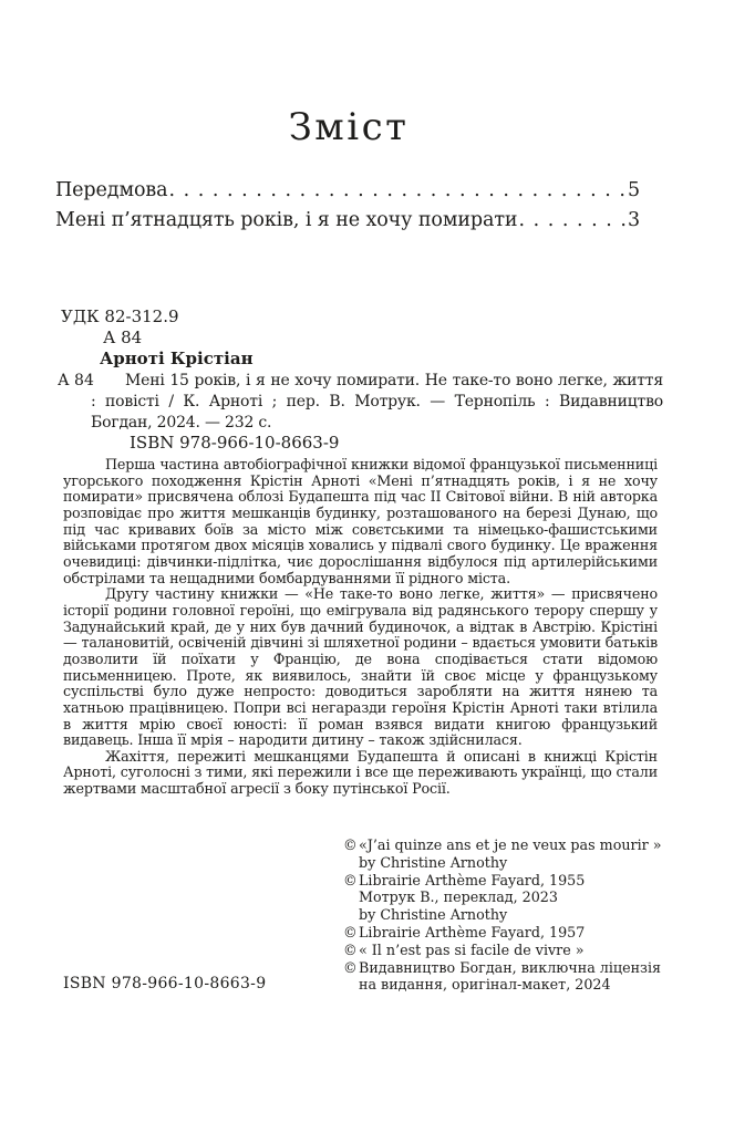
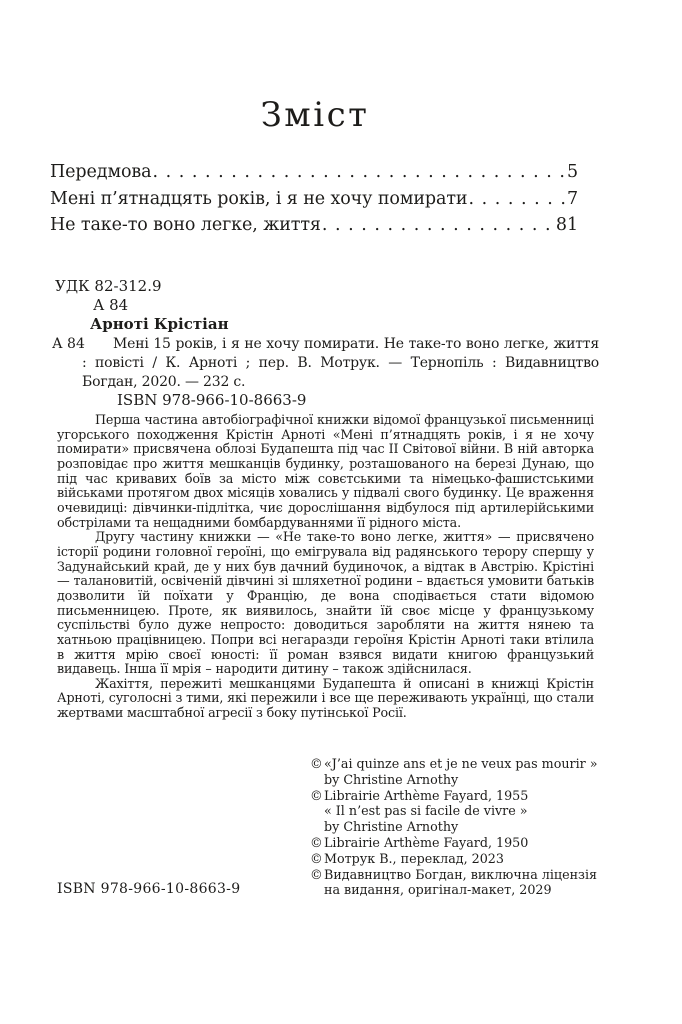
  Зміст
  Передмова
  5
  Мені п’ятнадцять років, і я не хочу помирати
- 3
+ 7
+ Не таке-то воно легке, життя
+ 81
  УДК 82-312.9
  А 84
  Арноті Крістіан
  А 84
- Мені 15 років, і я не хочу помирати. Не таке-то воно легке, життя : повісті / К. Арноті ; пер. В. Мотрук. — Тернопіль : Видавництво Богдан, 2024. — 232 с.
+ Мені 15 років, і я не хочу помирати. Не таке-то воно легке, життя : повісті / К. Арноті ; пер. В. Мотрук. — Тернопіль : Видавництво Богдан, 2020. — 232 с.
  ISBN 978-966-10-8663-9
  Перша частина автобіографічної книжки відомої французької письменниці угорського походження Крістін Арноті «Мені п’ятнадцять років, і я не хочу помирати» присвячена облозі Будапешта під час ІІ Світової війни. В ній авторка розповідає про життя мешканців будинку, розташованого на березі Дунаю, що під час кривавих боїв за місто між совєтськими та німецько-фашистськими військами протягом двох місяців ховались у підвалі свого будинку. Це враження очевидиці: дівчинки-підлітка, чиє дорослішання відбулося під артилерійськими обстрілами та нещадними бомбардуваннями її рідного міста.
  Другу частину книжки — «Не таке-то воно легке, життя» — присвячено історії родини головної героїні, що емігрувала від радянського терору спершу у Задунайський край, де у них був дачний будиночок, а відтак в Австрію. Крістіні — талановитій, освіченій дівчині зі шляхетної родини – вдається умовити батьків дозволити їй поїхати у Францію, де вона сподівається стати відомою письменницею. Проте, як виявилось, знайти їй своє місце у французькому суспільстві було дуже непросто: доводиться заробляти на життя нянею та хатньою працівницею. Попри всі негаразди героїня Крістін Арноті таки втілила в життя мрію своєї юності: її роман взявся видати книгою французький видавець. Інша її мрія – народити дитину – також здійснилася.
  Жахіття, пережиті мешканцями Будапешта й описані в книжці Крістін Арноті, суголосні з тими, які пережили і все ще переживають українці, що стали жертвами масштабної агресії з боку путінської Росії.
  ©
  «J’ai quinze ans et je ne veux pas mourir »
  by Christine Arnothy
  ©
  Librairie Arthème Fayard, 1955
- Мотрук В., переклад, 2023
+ « Il n’est pas si facile de vivre »
  by Christine Arnothy
  ©
- Librairie Arthème Fayard, 1957
+ Librairie Arthème Fayard, 1950
  ©
- « Il n’est pas si facile de vivre »
+ Мотрук В., переклад, 2023
  ©
  Видавництво Богдан, виключна ліцензія
- на видання, оригінал-макет, 2024
+ на видання, оригінал-макет, 2029
  ISBN 978-966-10-8663-9
